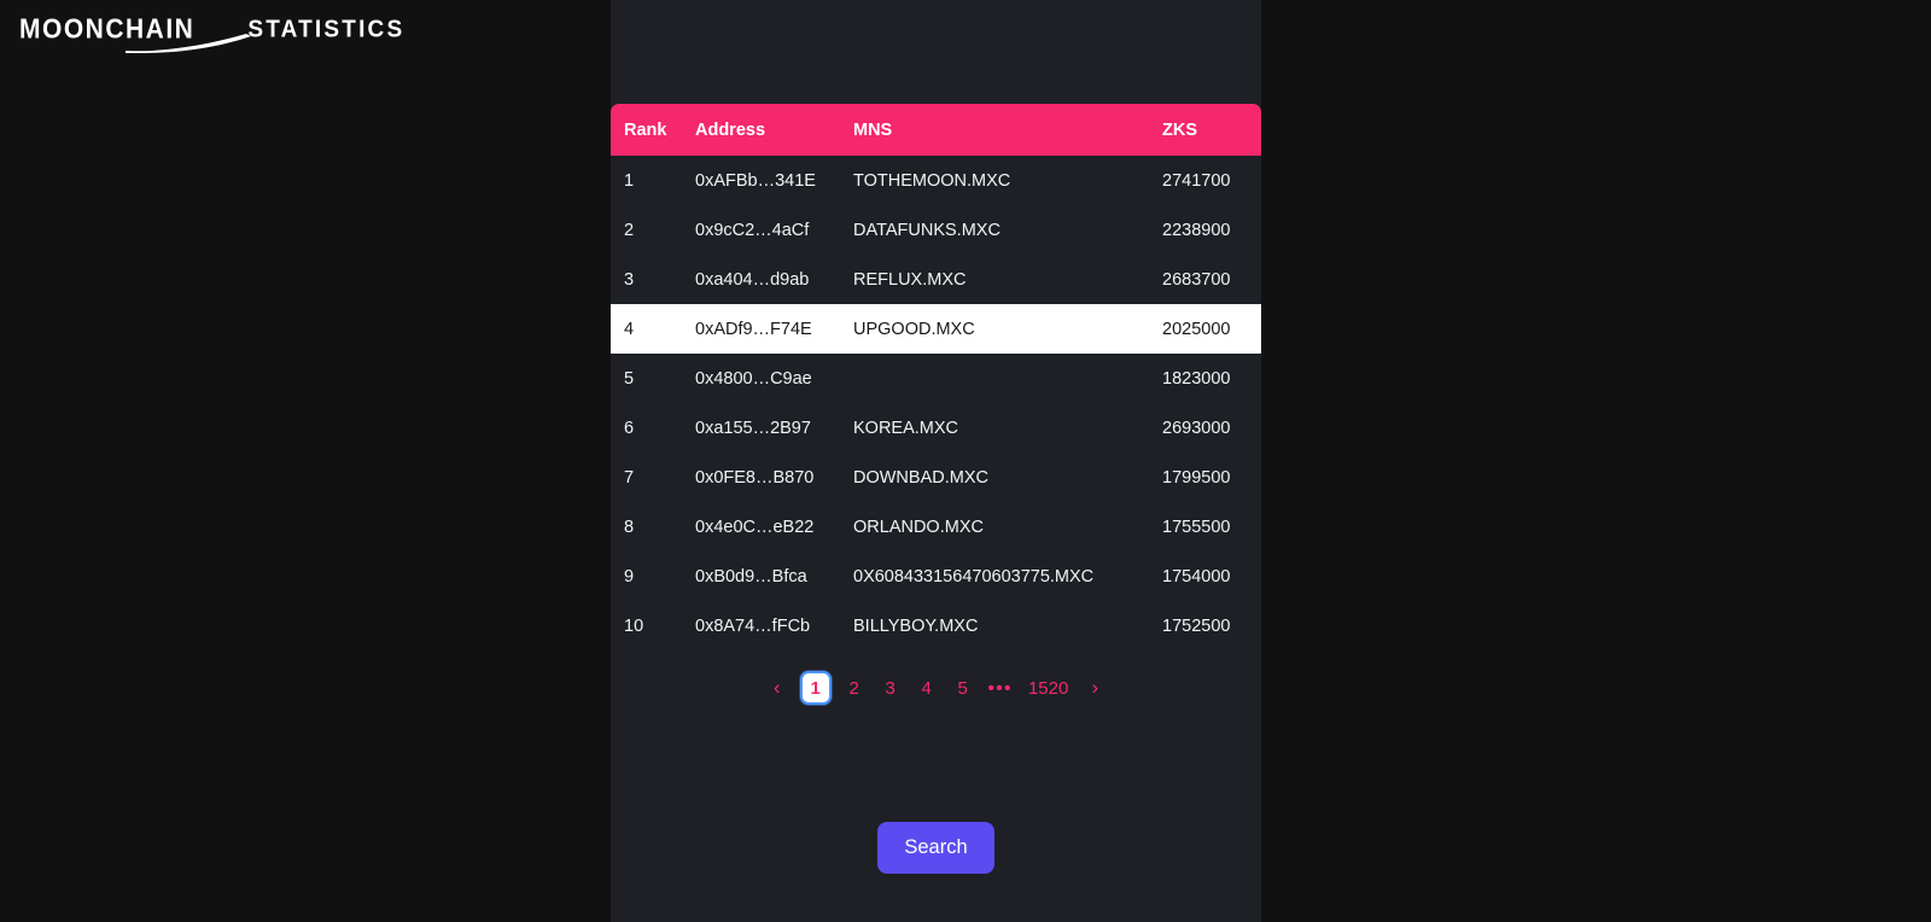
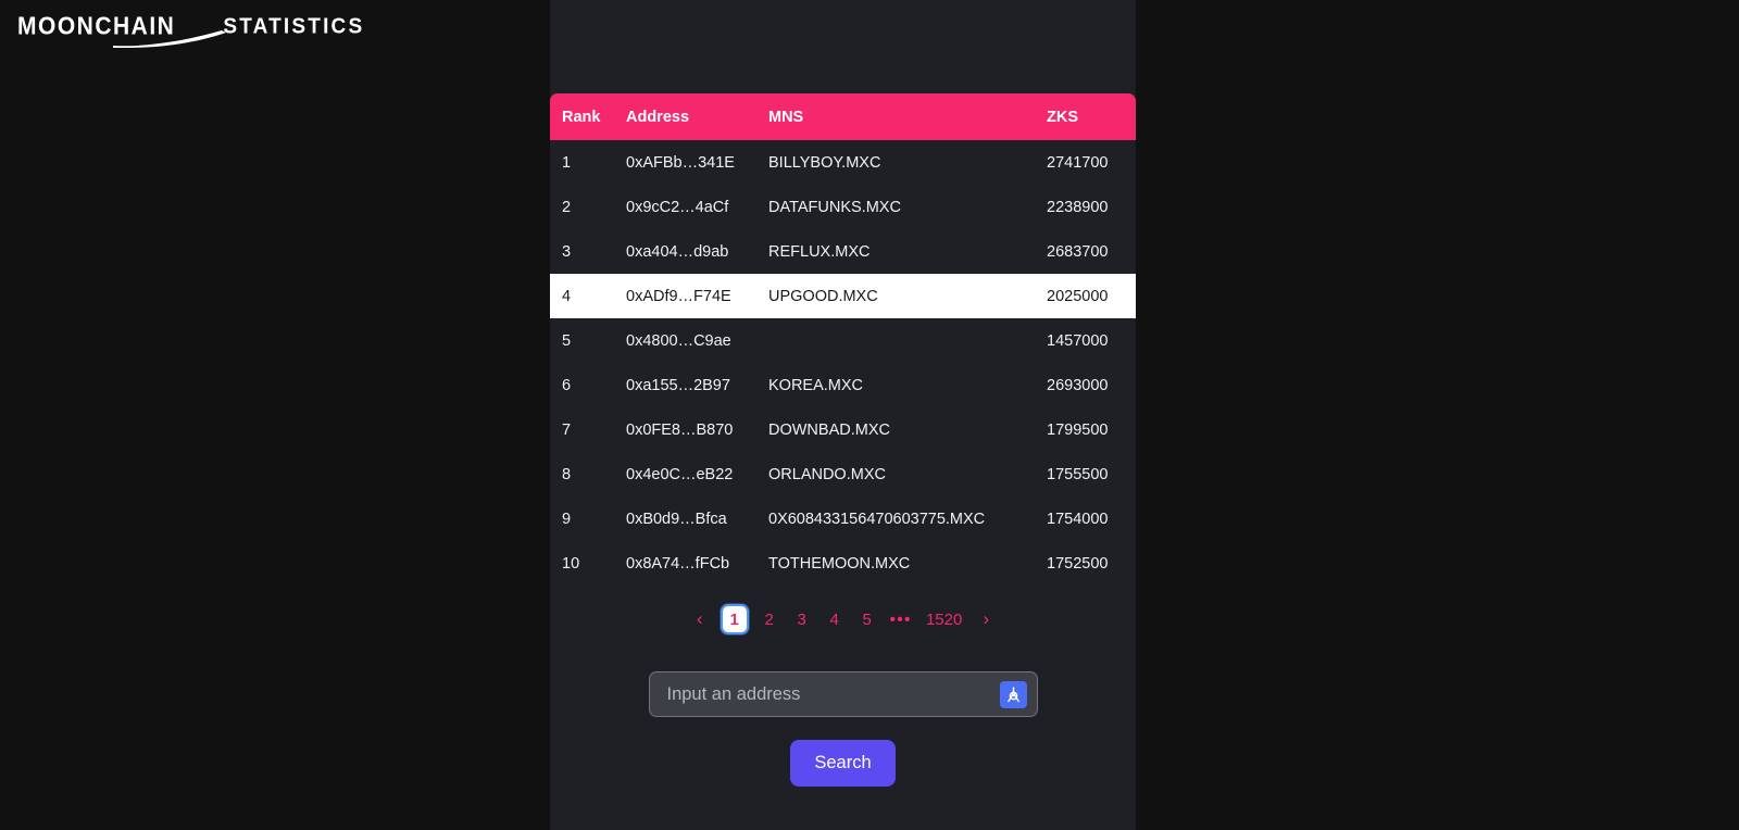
  MOONCHAIN
  STATISTICS
  Rank	Address	MNS	ZKS
- 1	0xAFBb…341E	TOTHEMOON.MXC	2741700
+ 1	0xAFBb…341E	BILLYBOY.MXC	2741700
  2	0x9cC2…4aCf	DATAFUNKS.MXC	2238900
  3	0xa404…d9ab	REFLUX.MXC	2683700
  4	0xADf9…F74E	UPGOOD.MXC	2025000
- 5	0x4800…C9ae		1823000
+ 5	0x4800…C9ae		1457000
  6	0xa155…2B97	KOREA.MXC	2693000
  7	0x0FE8…B870	DOWNBAD.MXC	1799500
  8	0x4e0C…eB22	ORLANDO.MXC	1755500
  9	0xB0d9…Bfca	0X608433156470603775.MXC	1754000
- 10	0x8A74…fFCb	BILLYBOY.MXC	1752500
+ 10	0x8A74…fFCb	TOTHEMOON.MXC	1752500
  ‹
  1
  2
  3
  4
  5
  •••
  1520
  ›
+ Input an address
  Search
